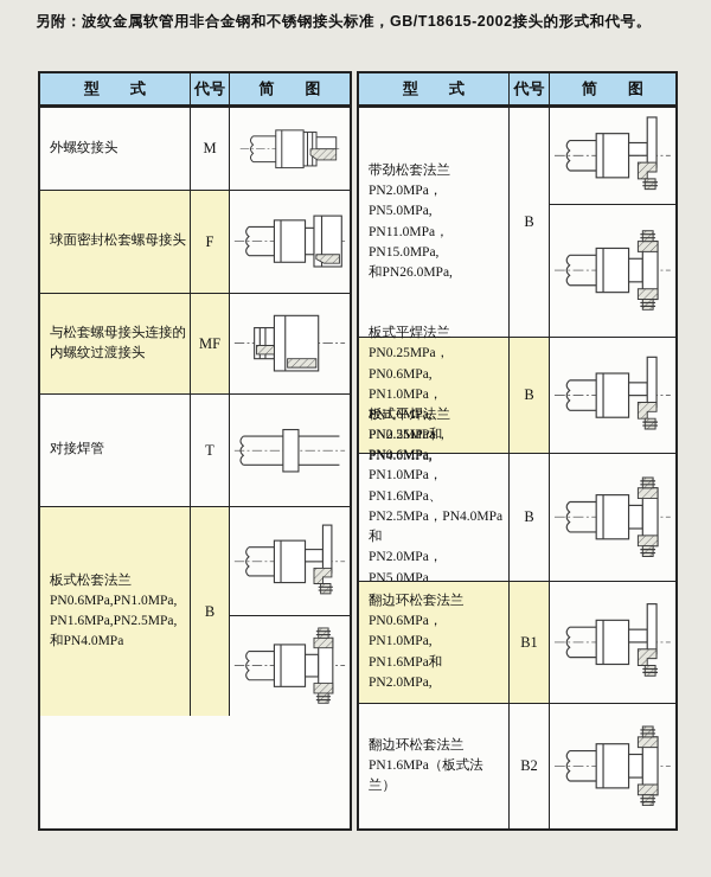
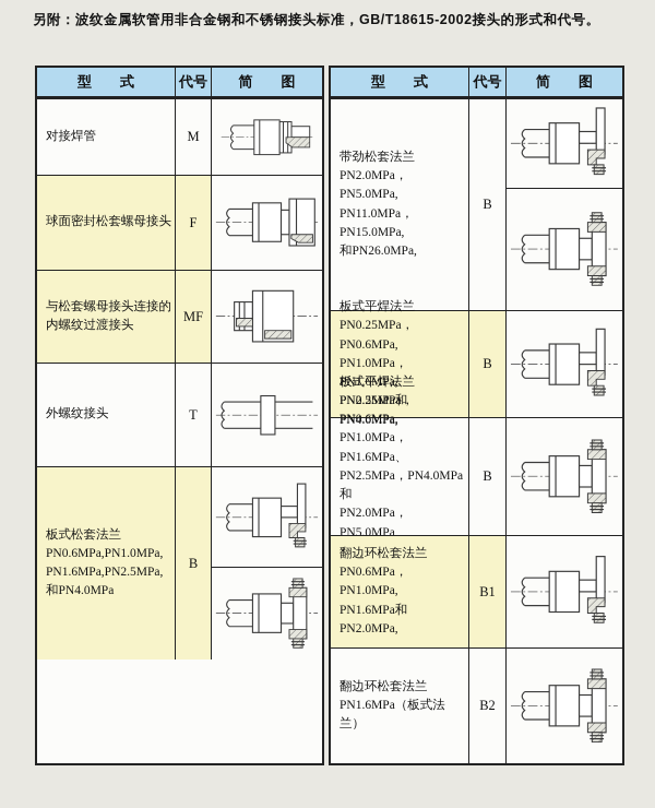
  另附：波纹金属软管用非合金钢和不锈钢接头标准，GB/T18615-2002接头的形式和代号。
  型 式
  代号
  简 图
- 外螺纹接头
+ 对接焊管
  M
  球面密封松套螺母接头
  F
  与松套螺母接头连接的内螺纹过渡接头
  MF
- 对接焊管
+ 外螺纹接头
  T
  板式松套法兰
  PN0.6MPa,PN1.0MPa,
  PN1.6MPa,PN2.5MPa,
  和PN4.0MPa
  B
  型 式
  代号
  简 图
  带劲松套法兰
  PN2.0MPa，PN5.0MPa,
  PN11.0MPa，PN15.0MPa,
  和PN26.0MPa,
  B
  板式平焊法兰
  PN0.25MPa，PN0.6MPa,
  PN1.0MPa，PN1.6MPa,
  B
  板式平焊法兰
  PN0.25MPa，PN0.6MPa,
  PN1.0MPa，PN1.6MPa、
  PN2.5MPa，PN4.0MPa和
  PN2.0MPa，PN5.0MPa,
  B
  翻边环松套法兰
  PN0.6MPa，PN1.0MPa,
  PN1.6MPa和PN2.0MPa,
  B1
  翻边环松套法兰
  PN1.6MPa（板式法兰）
  B2
